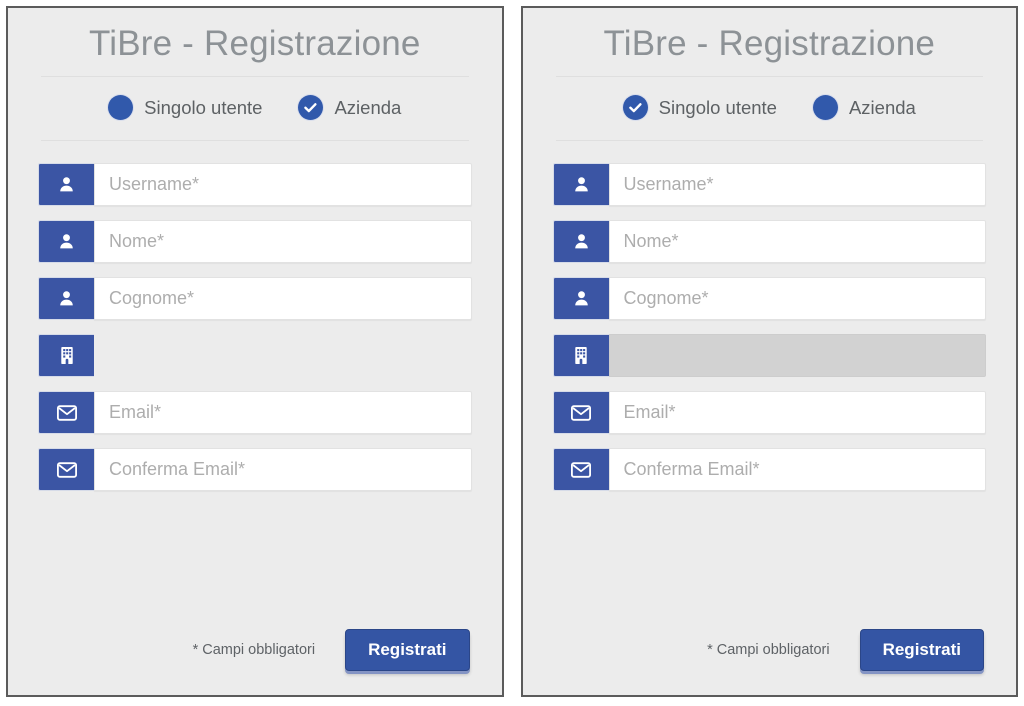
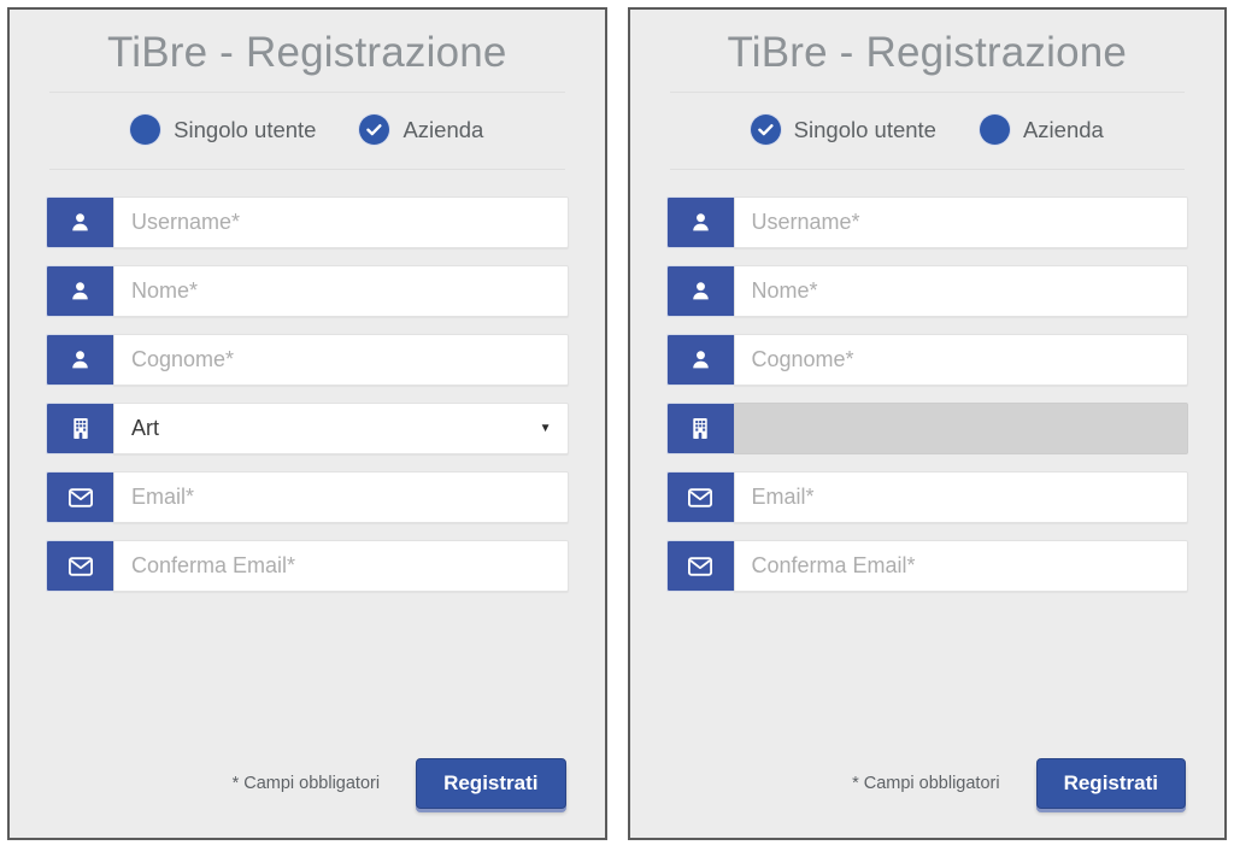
  TiBre - Registrazione
  Singolo utente
  Azienda
  Username*
  Nome*
  Cognome*
+ Art
+ ▼
  Email*
  Conferma Email*
  * Campi obbligatori
  Registrati
  TiBre - Registrazione
  Singolo utente
  Azienda
  Username*
  Nome*
  Cognome*
  Email*
  Conferma Email*
  * Campi obbligatori
  Registrati
